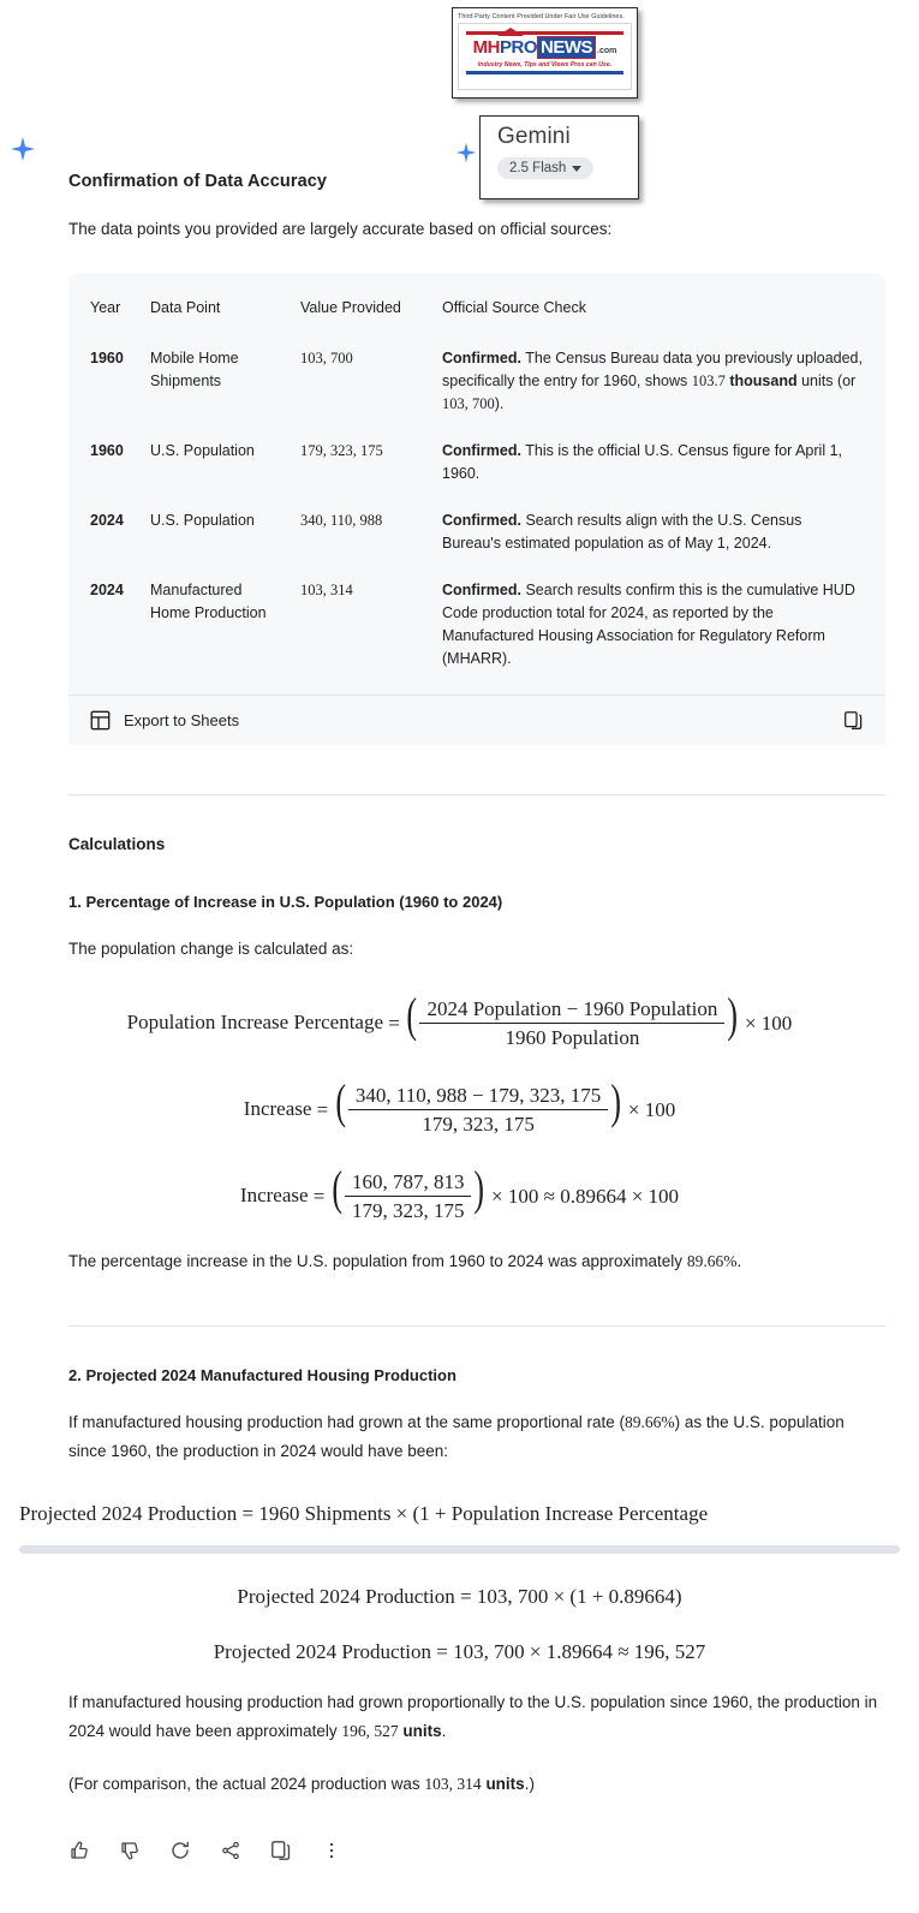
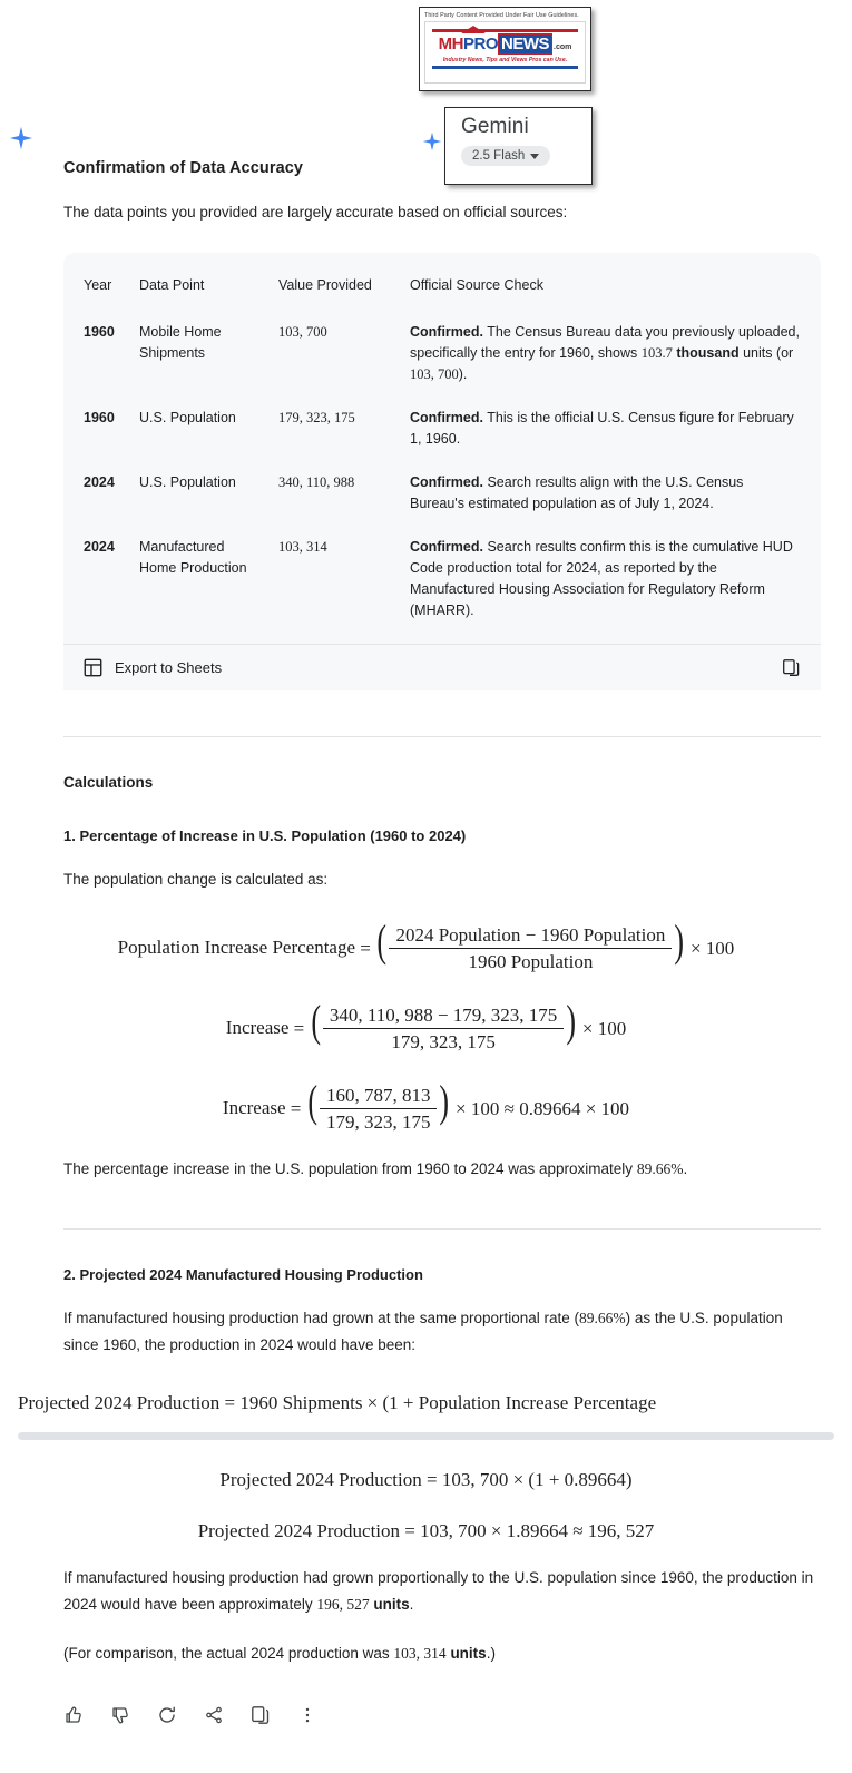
  MH
  PRO
  NEWS
  Gemini
  2.5 Flash
  Confirmation of Data Accuracy
  The data points you provided are largely accurate based on official sources:
  Year	Data Point	Value Provided	Official Source Check
  1960	Mobile Home Shipments	103, 700	Confirmed. The Census Bureau data you previously uploaded, specifically the entry for 1960, shows 103.7 thousand units (or 103, 700).
- 1960	U.S. Population	179, 323, 175	Confirmed. This is the official U.S. Census figure for April 1, 1960.
+ 1960	U.S. Population	179, 323, 175	Confirmed. This is the official U.S. Census figure for February 1, 1960.
- 2024	U.S. Population	340, 110, 988	Confirmed. Search results align with the U.S. Census Bureau's estimated population as of May 1, 2024.
+ 2024	U.S. Population	340, 110, 988	Confirmed. Search results align with the U.S. Census Bureau's estimated population as of July 1, 2024.
  2024	Manufactured Home Production	103, 314	Confirmed. Search results confirm this is the cumulative HUD Code production total for 2024, as reported by the Manufactured Housing Association for Regulatory Reform (MHARR).
  Export to Sheets
  Calculations
  1. Percentage of Increase in U.S. Population (1960 to 2024)
  The population change is calculated as:
  Population Increase Percentage = (
  2024 Population − 1960 Population
  1960 Population
  ) × 100
  Increase = (
  340, 110, 988 − 179, 323, 175
  179, 323, 175
  ) × 100
  Increase = (
  160, 787, 813
  179, 323, 175
  ) × 100 ≈ 0.89664 × 100
  The percentage increase in the U.S. population from 1960 to 2024 was approximately 89.66%.
  2. Projected 2024 Manufactured Housing Production
  If manufactured housing production had grown at the same proportional rate (89.66%) as the U.S. population since 1960, the production in 2024 would have been:
  Projected 2024 Production = 1960 Shipments × (1 + Population Increase Percentage
  Projected 2024 Production = 103, 700 × (1 + 0.89664)
  Projected 2024 Production = 103, 700 × 1.89664 ≈ 196, 527
  If manufactured housing production had grown proportionally to the U.S. population since 1960, the production in 2024 would have been approximately 196, 527 units.
  (For comparison, the actual 2024 production was 103, 314 units.)
